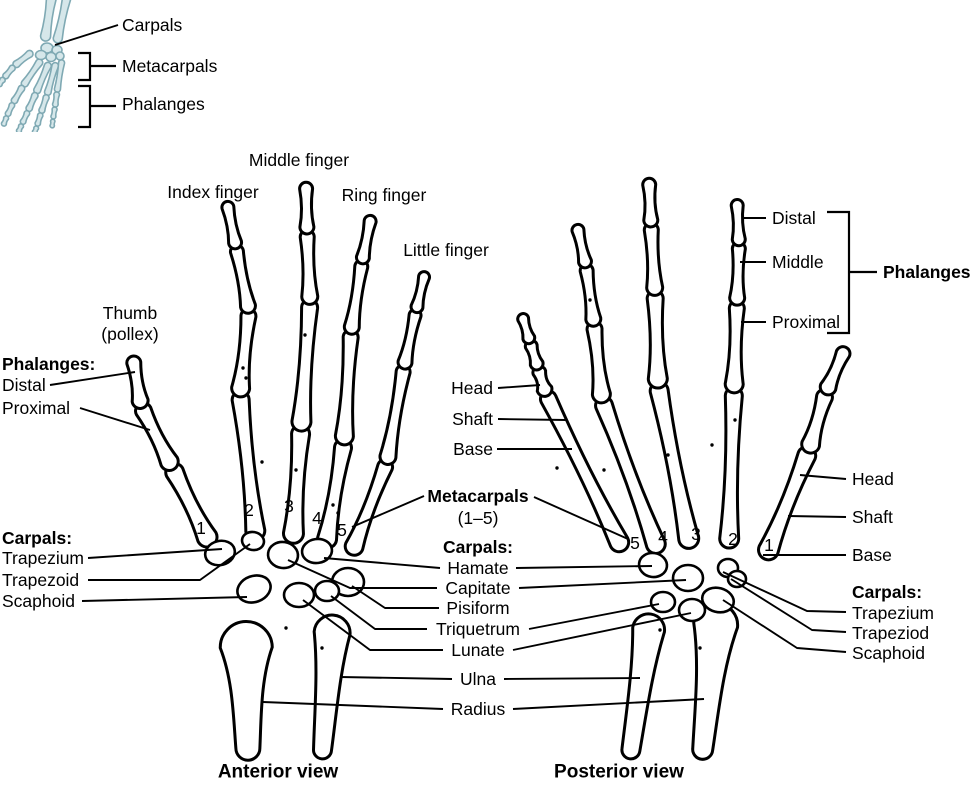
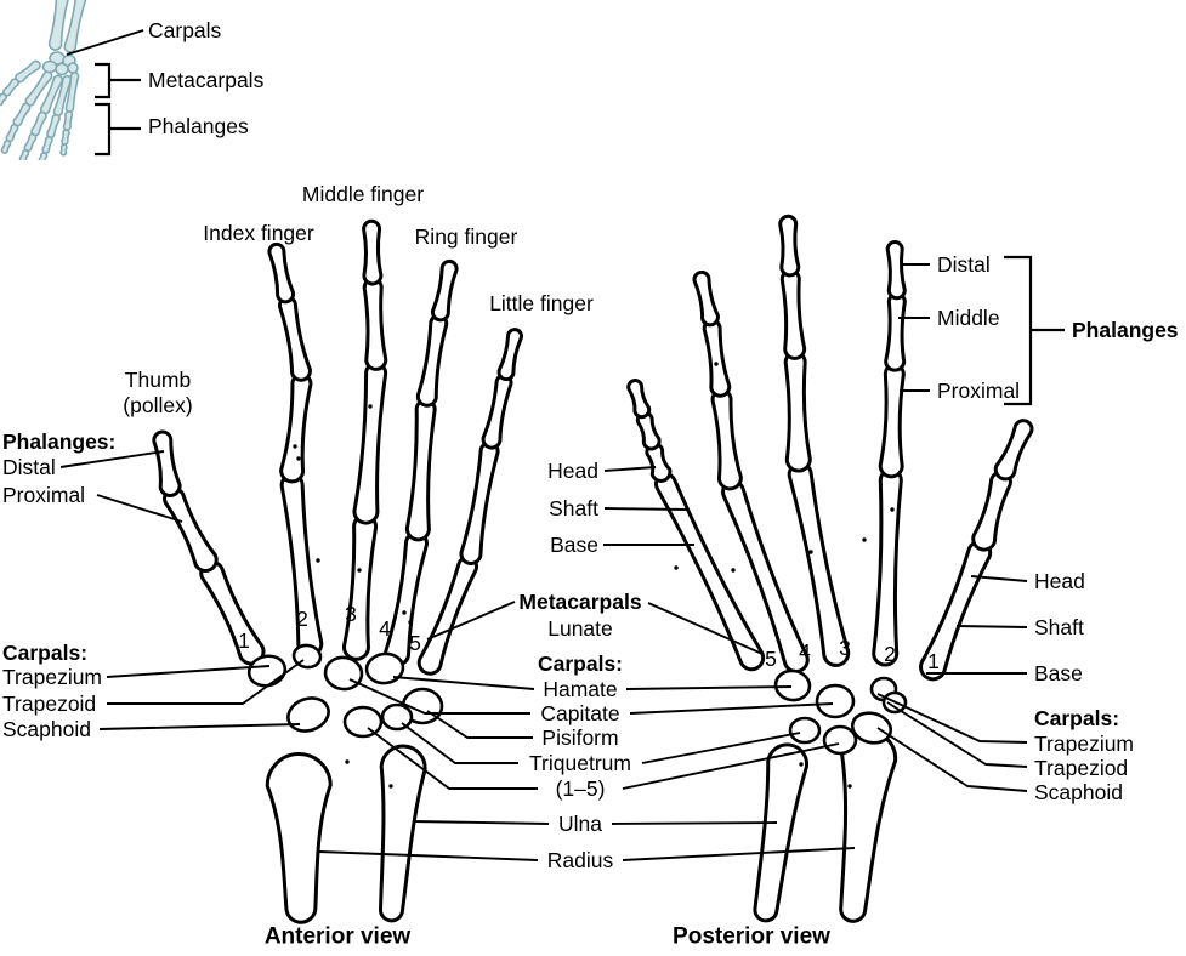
  1
  2
  3
  4
  5
  5
  4
  3
  2
  1
  Carpals
  Metacarpals
  Phalanges
  Middle finger
  Index finger
  Ring finger
  Little finger
  Thumb
  (pollex)
  Phalanges:
  Distal
  Proximal
  Carpals:
  Trapezium
  Trapezoid
  Scaphoid
  Head
  Shaft
  Base
  Metacarpals
- (1–5)
+ Lunate
  Carpals:
  Hamate
  Capitate
  Pisiform
  Triquetrum
- Lunate
+ (1–5)
  Ulna
  Radius
  Distal
  Middle
  Proximal
  Phalanges
  Head
  Shaft
  Base
  Carpals:
  Trapezium
  Trapeziod
  Scaphoid
  Anterior view
  Posterior view
